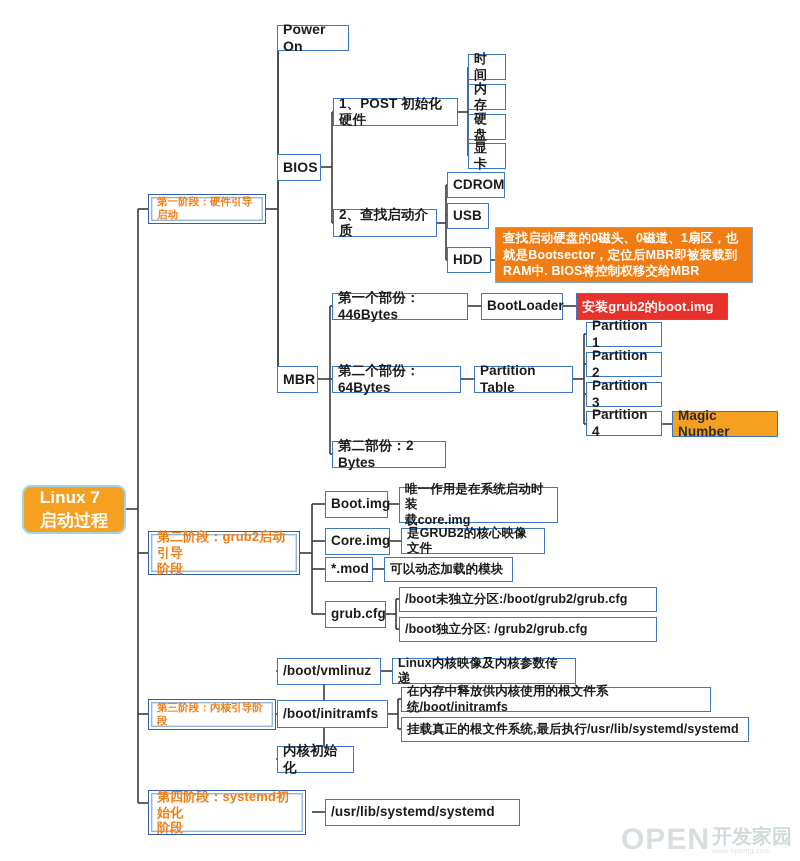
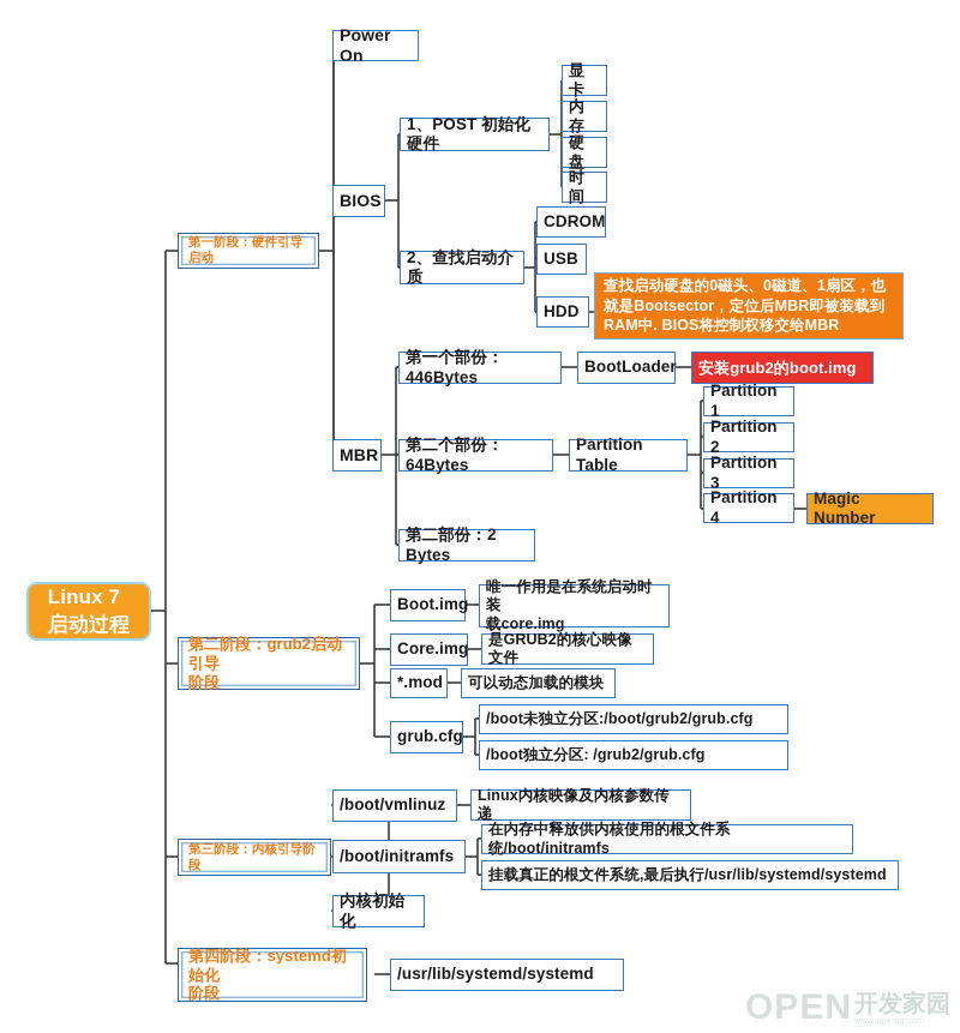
  Linux 7
  启动过程
  第一阶段：硬件引导启动
  第二阶段：grub2启动引导
  阶段
  第三阶段：内核引导阶段
  第四阶段：systemd初始化
  阶段
  Power On
  BIOS
  MBR
  1、POST 初始化硬件
  2、查找启动介质
- 时间
+ 显卡
  内存
  硬盘
- 显卡
+ 时间
  CDROM
  USB
  HDD
  查找启动硬盘的0磁头、0磁道、1扇区，也就是Bootsector，定位后MBR即被装载到RAM中. BIOS将控制权移交给MBR
  第一个部份：446Bytes
  第二个部份：64Bytes
  第二部份：2 Bytes
  BootLoader
  安装grub2的boot.img
  Partition Table
  Partition 1
  Partition 2
  Partition 3
  Partition 4
  Magic Number
  Boot.img
  唯一作用是在系统启动时装
  载core.img
  Core.img
  是GRUB2的核心映像文件
  *.mod
  可以动态加载的模块
  grub.cfg
  /boot未独立分区:/boot/grub2/grub.cfg
  /boot独立分区: /grub2/grub.cfg
  /boot/vmlinuz
  Linux内核映像及内核参数传递
  /boot/initramfs
  在内存中释放供内核使用的根文件系统/boot/initramfs
  挂载真正的根文件系统,最后执行/usr/lib/systemd/systemd
  内核初始化
  /usr/lib/systemd/systemd
  OPEN
  开发家园
